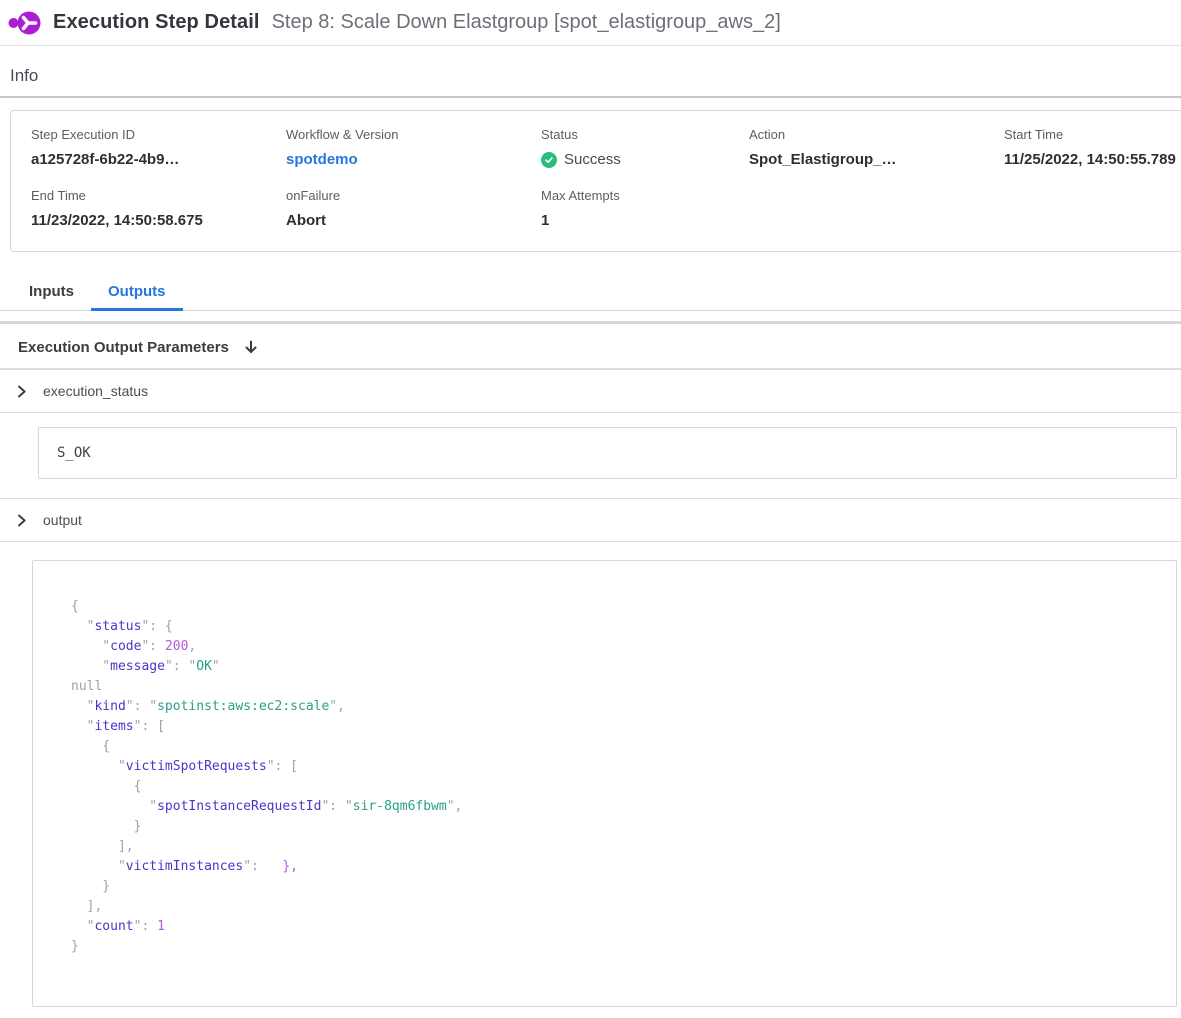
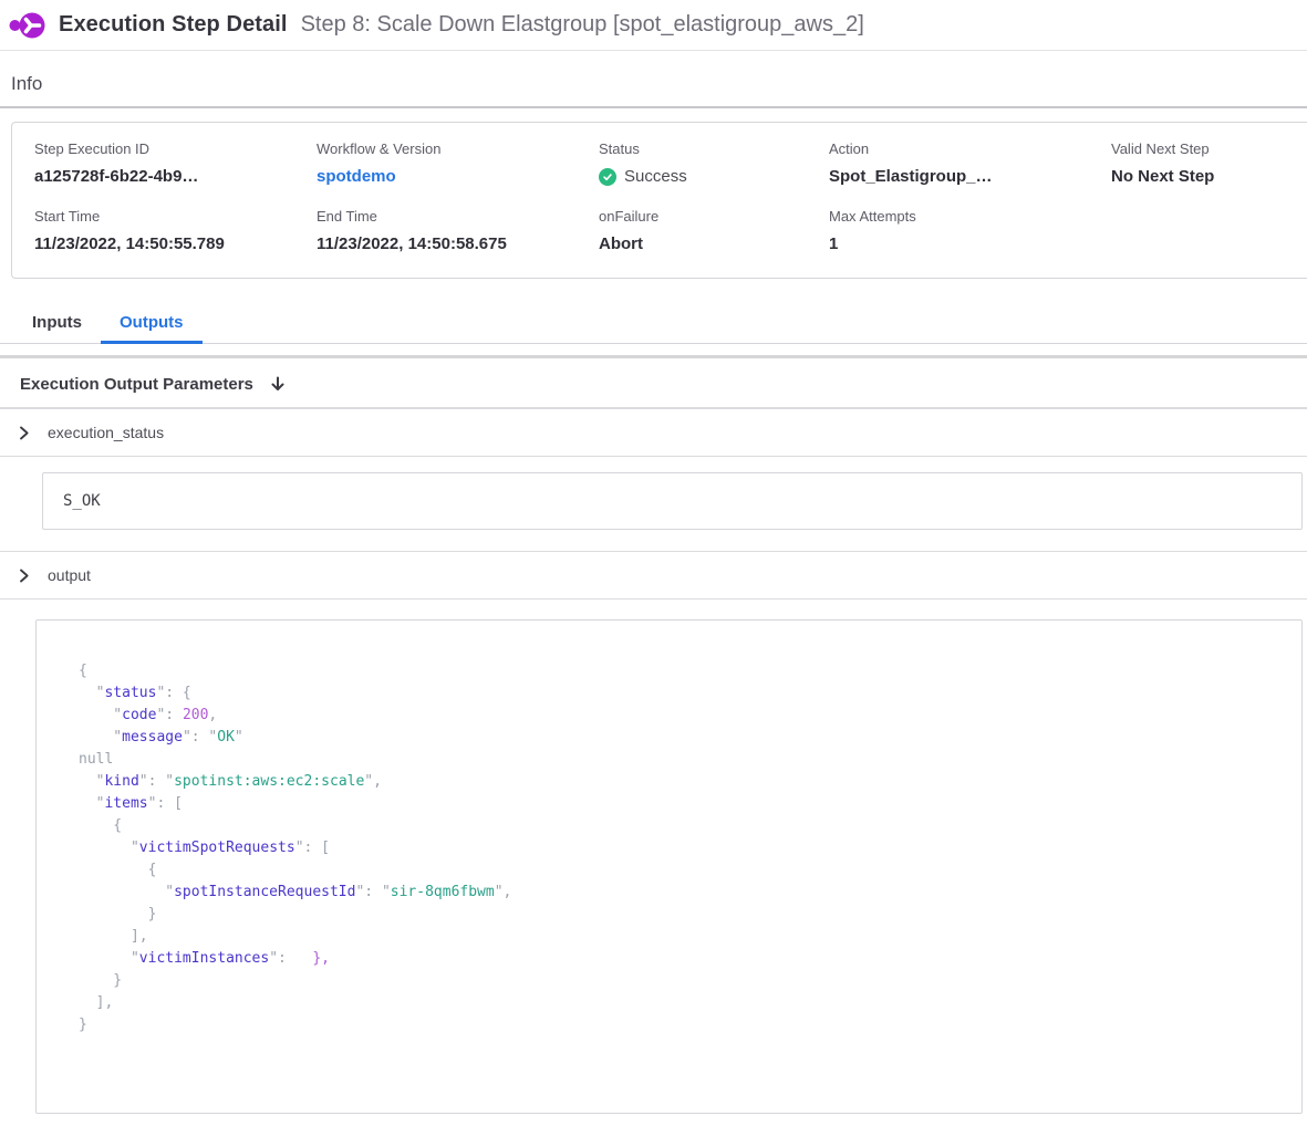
  Execution Step Detail
  Step 8: Scale Down Elastgroup [spot_elastigroup_aws_2]
  Info
  Step Execution ID
  a125728f-6b22-4b9…
  Workflow & Version
  spotdemo
  Status
  Success
  Action
  Spot_Elastigroup_…
+ Valid Next Step
+ No Next Step
  Start Time
- 11/25/2022, 14:50:55.789
+ 11/23/2022, 14:50:55.789
  End Time
  11/23/2022, 14:50:58.675
  onFailure
  Abort
  Max Attempts
  1
  Inputs
  Outputs
  Execution Output Parameters
  execution_status
  S_OK
  output
  {
  "status": {
  "code": 200,
  "message": "OK"
  null
  "kind": "spotinst:aws:ec2:scale",
  "items": [
  {
  "victimSpotRequests": [
  {
  "spotInstanceRequestId": "sir-8qm6fbwm",
  }
  ],
  "victimInstances": },
  }
  ],
- "count": 1
  }
